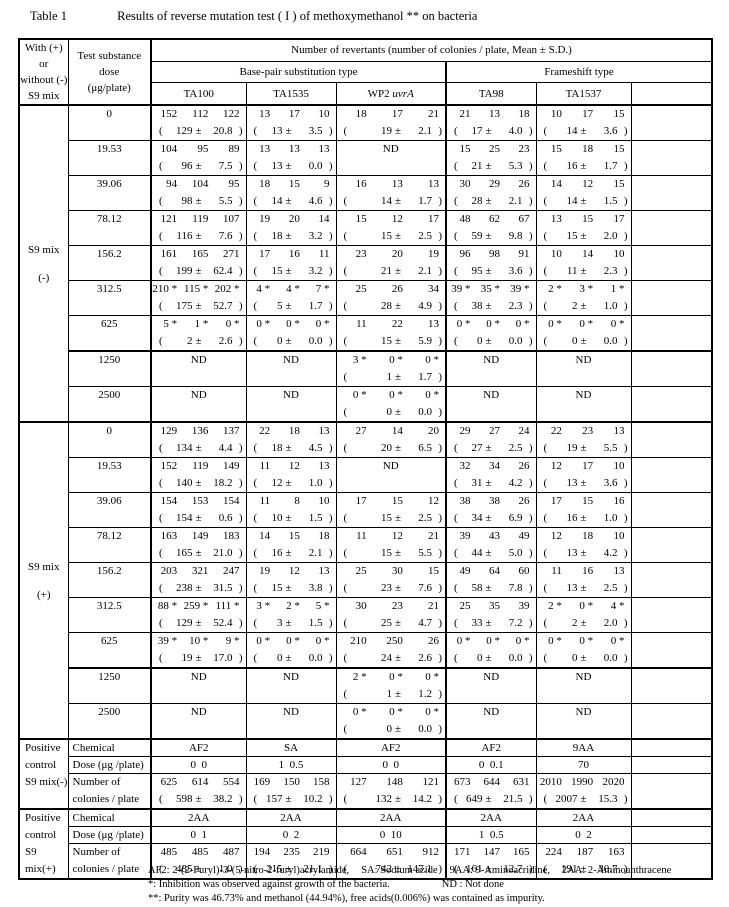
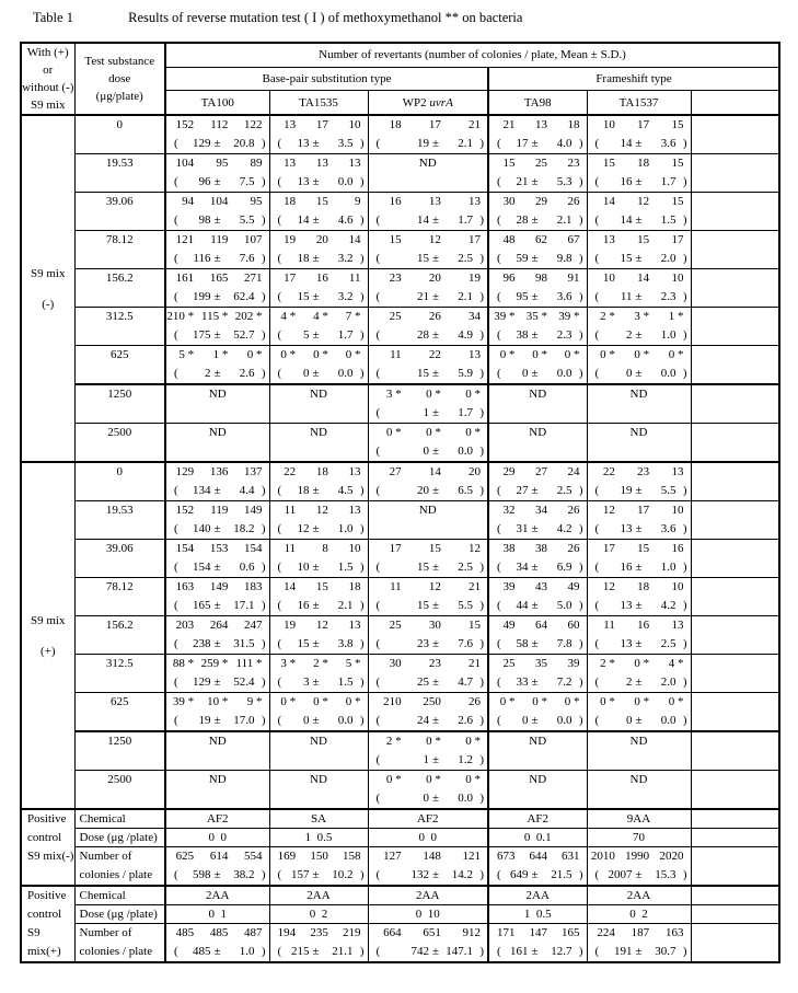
  Table 1 Results of reverse mutation test ( I ) of methoxymethanol ** on bacteria
  With (+) orwithout (-)S9 mix	Test substancedose(μg/plate)	Number of revertants (number of colonies / plate, Mean ± S.D.)
  Base-pair substitution type	Frameshift type
  TA100	TA1535	WP2 uvrA	TA98	TA1537
  S9 mix(-)	0	152 112 122( 129 ± 20.8 )	13 17 10( 13 ± 3.5 )	18 17 21( 19 ± 2.1 )	21 13 18( 17 ± 4.0 )	10 17 15( 14 ± 3.6 )
  19.53	104 95 89( 96 ± 7.5 )	13 13 13( 13 ± 0.0 )	ND	15 25 23( 21 ± 5.3 )	15 18 15( 16 ± 1.7 )
  39.06	94 104 95( 98 ± 5.5 )	18 15 9( 14 ± 4.6 )	16 13 13( 14 ± 1.7 )	30 29 26( 28 ± 2.1 )	14 12 15( 14 ± 1.5 )
  78.12	121 119 107( 116 ± 7.6 )	19 20 14( 18 ± 3.2 )	15 12 17( 15 ± 2.5 )	48 62 67( 59 ± 9.8 )	13 15 17( 15 ± 2.0 )
  156.2	161 165 271( 199 ± 62.4 )	17 16 11( 15 ± 3.2 )	23 20 19( 21 ± 2.1 )	96 98 91( 95 ± 3.6 )	10 14 10( 11 ± 2.3 )
  312.5	210 * 115 * 202 *( 175 ± 52.7 )	4 * 4 * 7 *( 5 ± 1.7 )	25 26 34( 28 ± 4.9 )	39 * 35 * 39 *( 38 ± 2.3 )	2 * 3 * 1 *( 2 ± 1.0 )
  625	5 * 1 * 0 *( 2 ± 2.6 )	0 * 0 * 0 *( 0 ± 0.0 )	11 22 13( 15 ± 5.9 )	0 * 0 * 0 *( 0 ± 0.0 )	0 * 0 * 0 *( 0 ± 0.0 )
  1250	ND	ND	3 * 0 * 0 *( 1 ± 1.7 )	ND	ND
  2500	ND	ND	0 * 0 * 0 *( 0 ± 0.0 )	ND	ND
  S9 mix(+)	0	129 136 137( 134 ± 4.4 )	22 18 13( 18 ± 4.5 )	27 14 20( 20 ± 6.5 )	29 27 24( 27 ± 2.5 )	22 23 13( 19 ± 5.5 )
  19.53	152 119 149( 140 ± 18.2 )	11 12 13( 12 ± 1.0 )	ND	32 34 26( 31 ± 4.2 )	12 17 10( 13 ± 3.6 )
  39.06	154 153 154( 154 ± 0.6 )	11 8 10( 10 ± 1.5 )	17 15 12( 15 ± 2.5 )	38 38 26( 34 ± 6.9 )	17 15 16( 16 ± 1.0 )
- 78.12	163 149 183( 165 ± 21.0 )	14 15 18( 16 ± 2.1 )	11 12 21( 15 ± 5.5 )	39 43 49( 44 ± 5.0 )	12 18 10( 13 ± 4.2 )
+ 78.12	163 149 183( 165 ± 17.1 )	14 15 18( 16 ± 2.1 )	11 12 21( 15 ± 5.5 )	39 43 49( 44 ± 5.0 )	12 18 10( 13 ± 4.2 )
- 156.2	203 321 247( 238 ± 31.5 )	19 12 13( 15 ± 3.8 )	25 30 15( 23 ± 7.6 )	49 64 60( 58 ± 7.8 )	11 16 13( 13 ± 2.5 )
+ 156.2	203 264 247( 238 ± 31.5 )	19 12 13( 15 ± 3.8 )	25 30 15( 23 ± 7.6 )	49 64 60( 58 ± 7.8 )	11 16 13( 13 ± 2.5 )
  312.5	88 * 259 * 111 *( 129 ± 52.4 )	3 * 2 * 5 *( 3 ± 1.5 )	30 23 21( 25 ± 4.7 )	25 35 39( 33 ± 7.2 )	2 * 0 * 4 *( 2 ± 2.0 )
  625	39 * 10 * 9 *( 19 ± 17.0 )	0 * 0 * 0 *( 0 ± 0.0 )	210 250 26( 24 ± 2.6 )	0 * 0 * 0 *( 0 ± 0.0 )	0 * 0 * 0 *( 0 ± 0.0 )
  1250	ND	ND	2 * 0 * 0 *( 1 ± 1.2 )	ND	ND
  2500	ND	ND	0 * 0 * 0 *( 0 ± 0.0 )	ND	ND
  PositivecontrolS9 mix(-)	Chemical	AF2	SA	AF2	AF2	9AA
  Dose (μg /plate)	0 0	1 0.5	0 0	0 0.1	70
  Number ofcolonies / plate	625 614 554( 598 ± 38.2 )	169 150 158( 157 ± 10.2 )	127 148 121( 132 ± 14.2 )	673 644 631( 649 ± 21.5 )	2010 1990 2020( 2007 ± 15.3 )
  PositivecontrolS9 mix(+)	Chemical	2AA	2AA	2AA	2AA	2AA
  Dose (μg /plate)	0 1	0 2	0 10	1 0.5	0 2
  Number ofcolonies / plate	485 485 487( 485 ± 1.0 )	194 235 219( 215 ± 21.1 )	664 651 912( 742 ± 147.1 )	171 147 165( 161 ± 12.7 )	224 187 163( 191 ± 30.7 )
- AF2: 2-(2-Furyl)-3-(5-nitro-2-furyl)acrylamide, SA: Sodium azide 9AA: 9-Aminoacridine, 2AA: 2-Aminoanthracene
- *: Inhibition was observed against growth of the bacteria. ND : Not done
- **: Purity was 46.73% and methanol (44.94%), free acids(0.006%) was contained as impurity.
